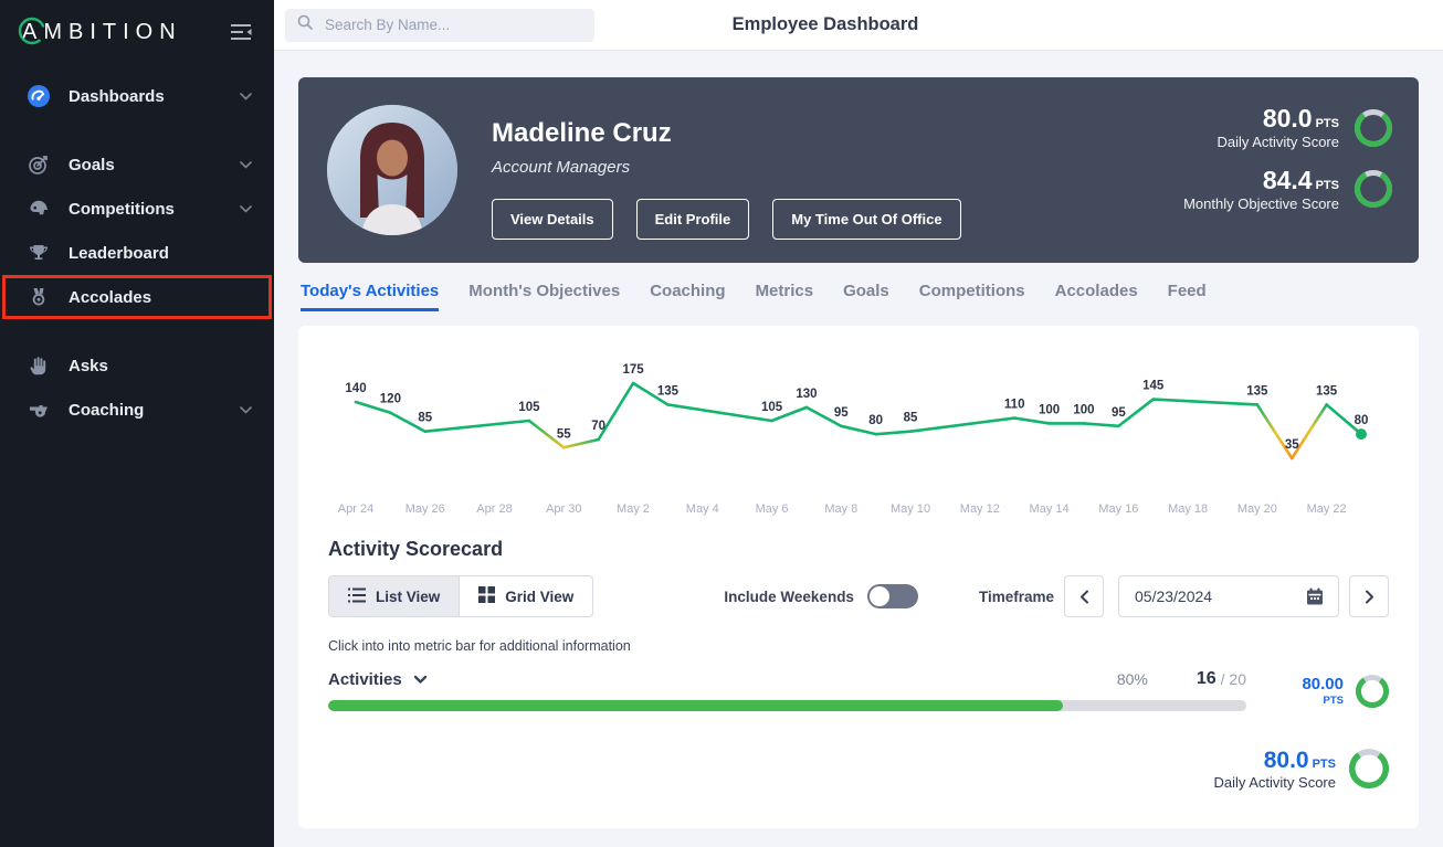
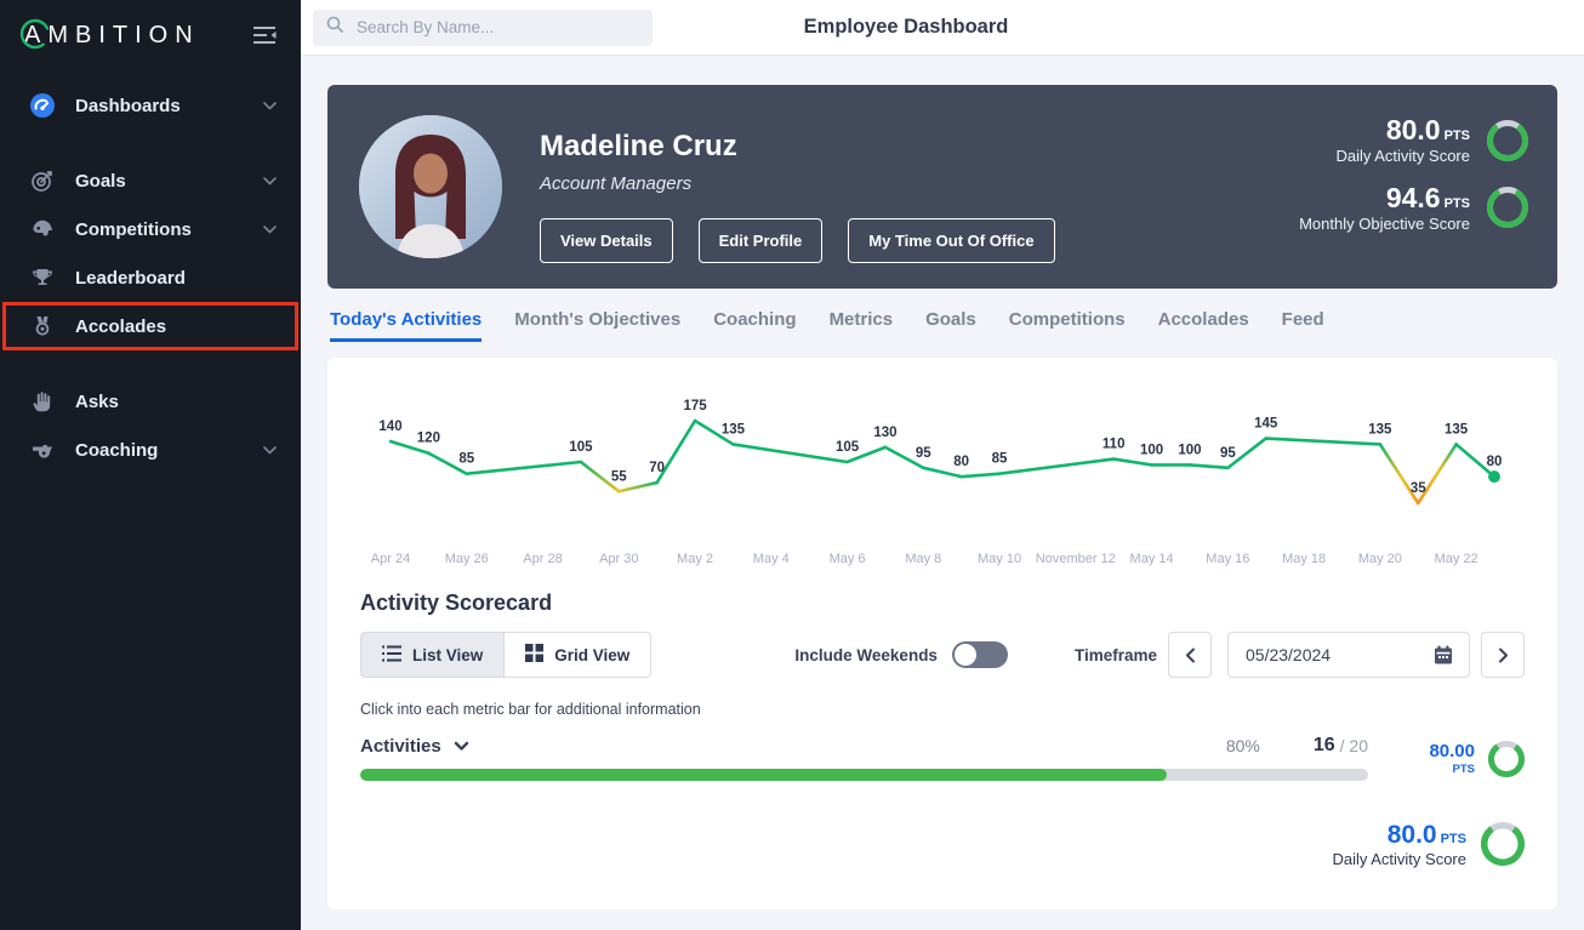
  A
  MBITION
  Dashboards
  Goals
  Competitions
  Leaderboard
  Accolades
  Asks
  Coaching
  Search By Name...
  Employee Dashboard
  Madeline Cruz
  Account Managers
  View Details
  Edit Profile
  My Time Out Of Office
  80.0 PTS
  Daily Activity Score
- 84.4 PTS
+ 94.6 PTS
  Monthly Objective Score
  Today's Activities
  Month's Objectives
  Coaching
  Metrics
  Goals
  Competitions
  Accolades
  Feed
  140
  120
  85
  105
  55
  70
  175
  135
  105
  130
  95
  80
  85
  110
  100
  100
  95
  145
  135
  35
  135
  80
  Apr 24
  May 26
  Apr 28
  Apr 30
  May 2
  May 4
  May 6
  May 8
  May 10
- May 12
+ November 12
  May 14
  May 16
  May 18
  May 20
  May 22
  Activity Scorecard
  List View
  Grid View
  Include Weekends
  Timeframe
  05/23/2024
- Click into into metric bar for additional information
+ Click into each metric bar for additional information
  Activities
  80%
  16
  / 20
  80.00
  PTS
  80.0 PTS
  Daily Activity Score
